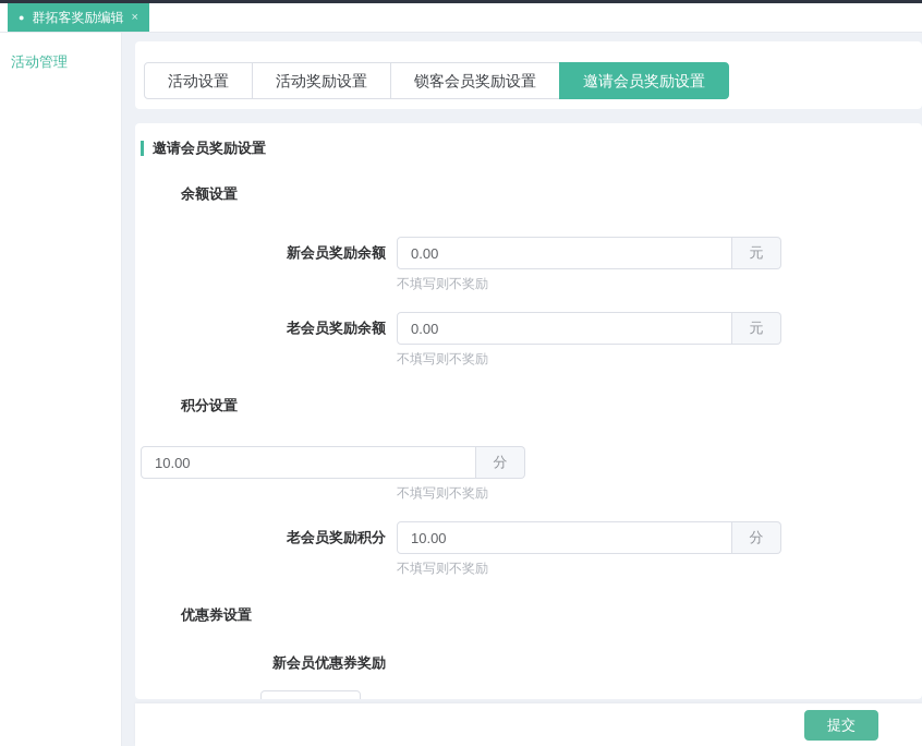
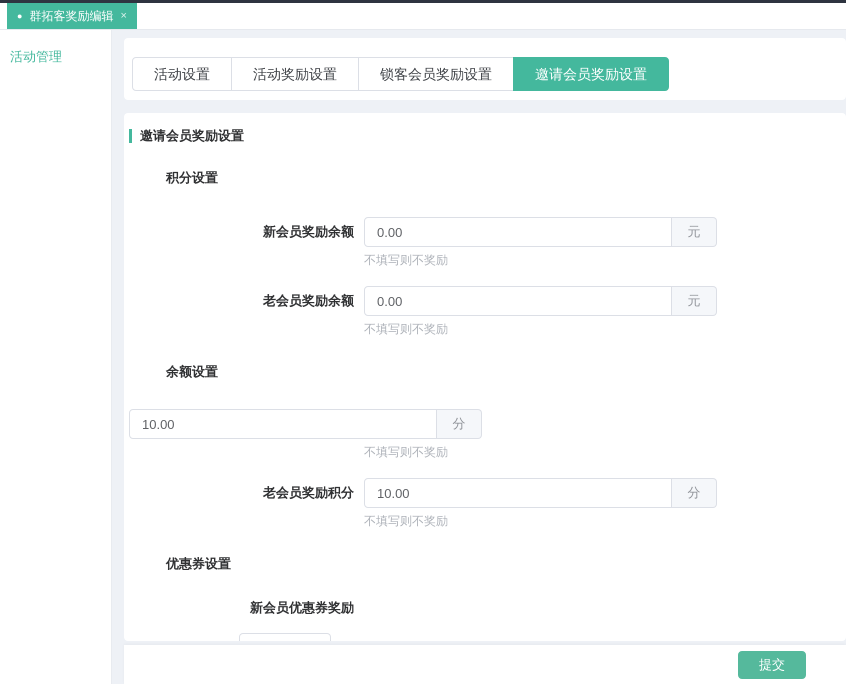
  ●
  群拓客奖励编辑
  ×
  活动管理
  活动设置
  活动奖励设置
  锁客会员奖励设置
  邀请会员奖励设置
  邀请会员奖励设置
- 余额设置
+ 积分设置
  新会员奖励余额
  0.00
  元
  不填写则不奖励
  老会员奖励余额
  0.00
  元
  不填写则不奖励
- 积分设置
+ 余额设置
  10.00
  分
  不填写则不奖励
  老会员奖励积分
  10.00
  分
  不填写则不奖励
  优惠券设置
  新会员优惠券奖励
  提交
